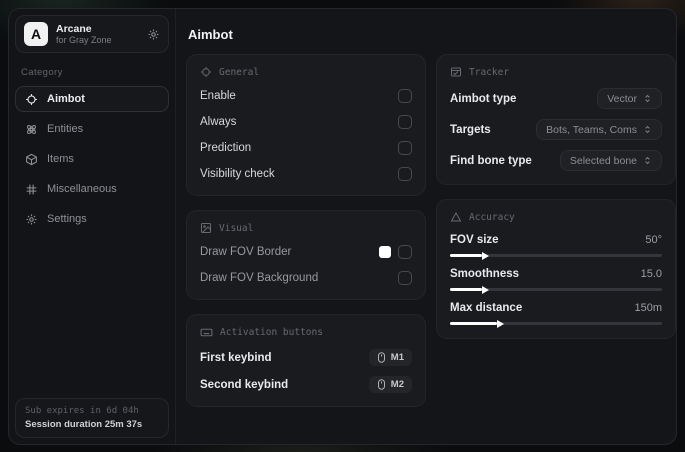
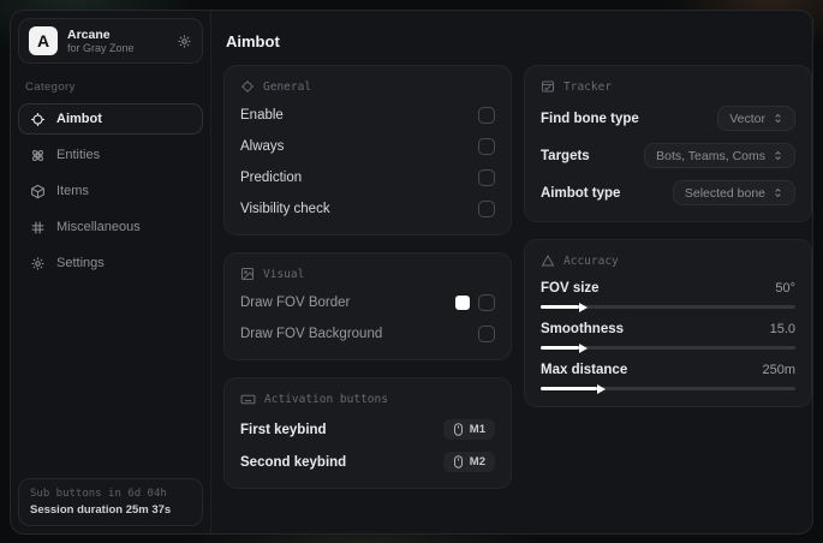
  A
  Arcane
  for Gray Zone
  Category
  Aimbot
  Entities
  Items
  Miscellaneous
  Settings
- Sub expires in 6d 04h
+ Sub buttons in 6d 04h
  Session duration 25m 37s
  Aimbot
  General
  Enable
  Always
  Prediction
  Visibility check
  Visual
  Draw FOV Border
  Draw FOV Background
  Activation buttons
  First keybind
  M1
  Second keybind
  M2
  Tracker
- Aimbot type
+ Find bone type
  Vector
  Targets
  Bots, Teams, Coms
- Find bone type
+ Aimbot type
  Selected bone
  Accuracy
  FOV size
  50°
  Smoothness
  15.0
  Max distance
- 150m
+ 250m
